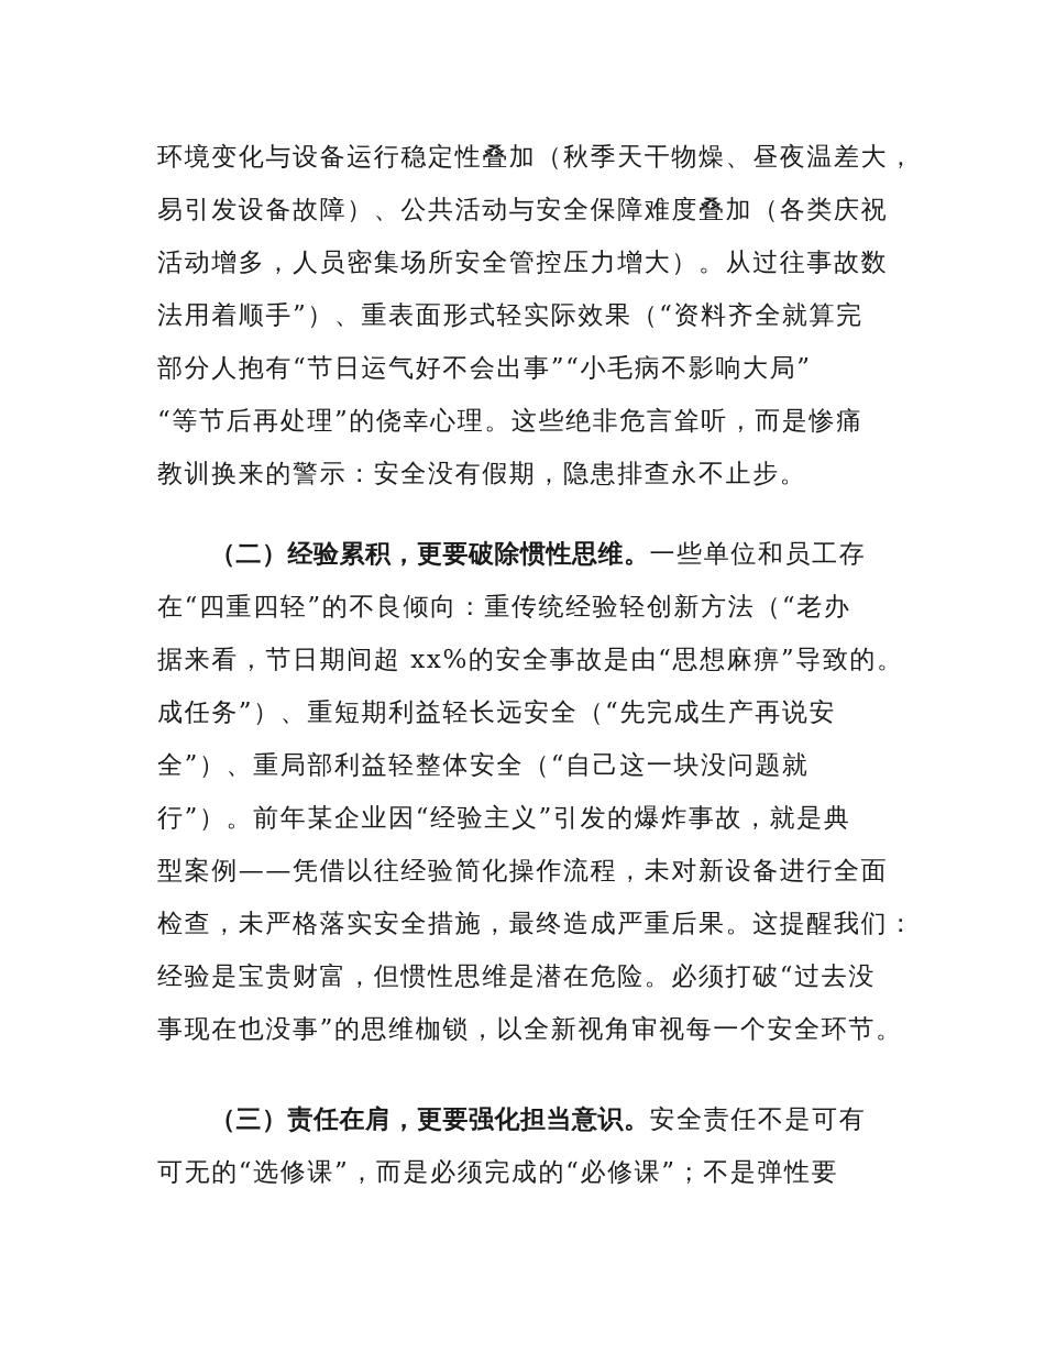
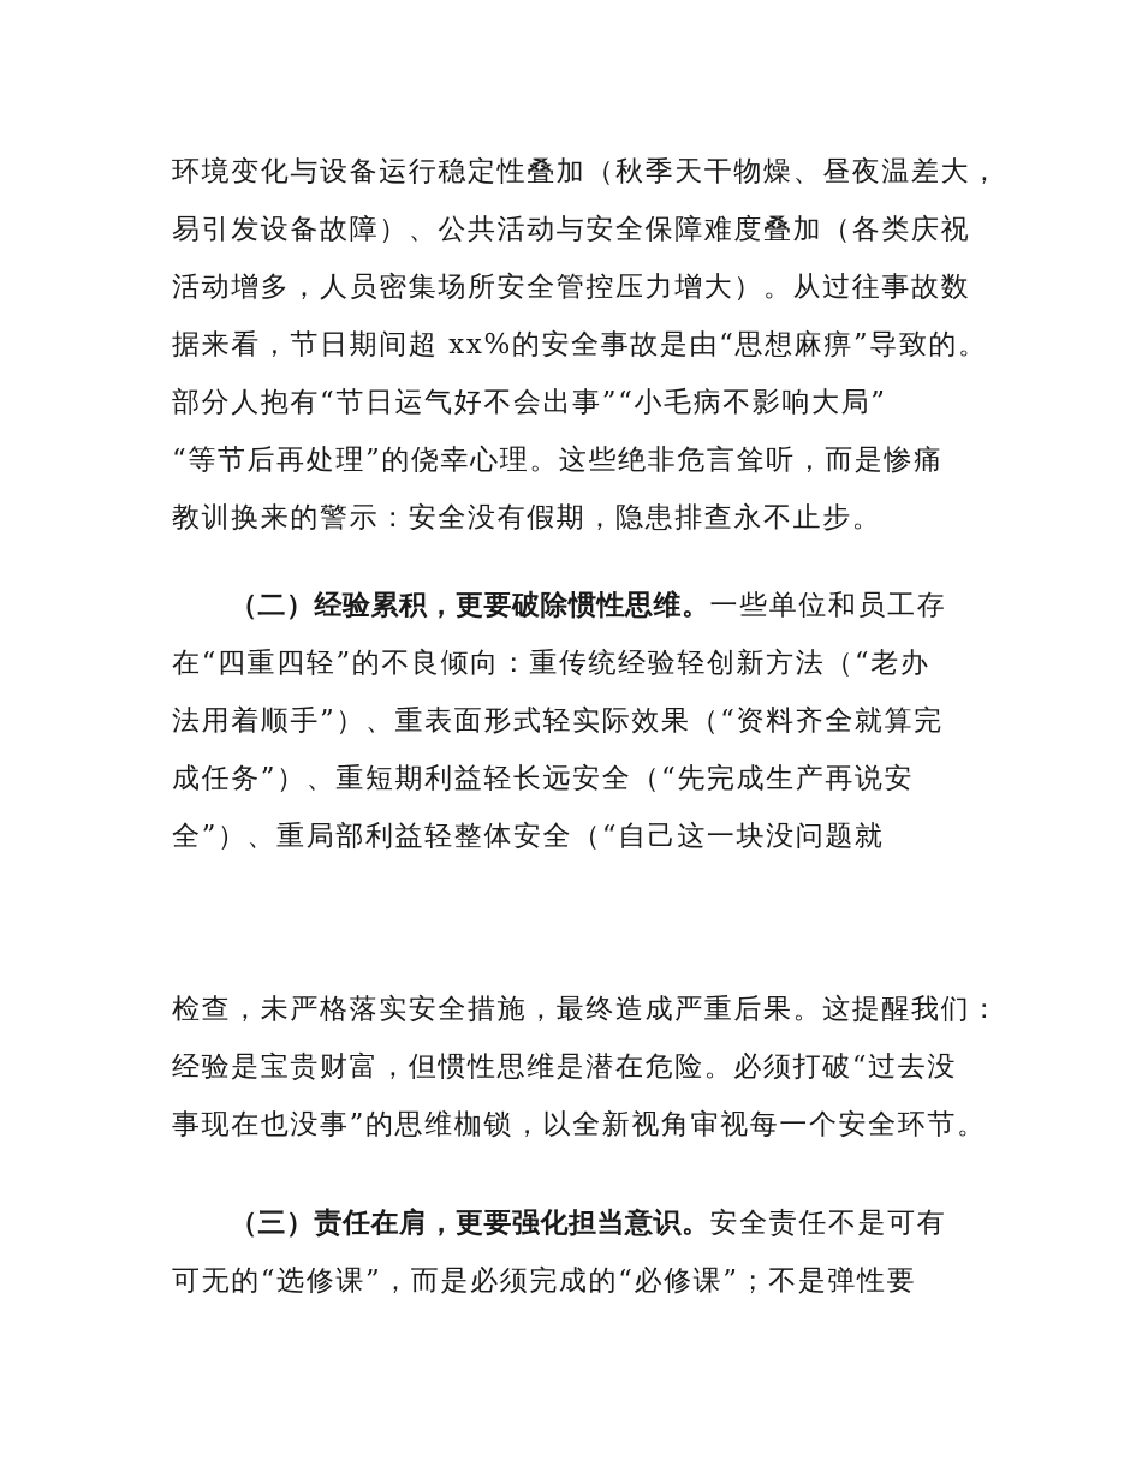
  环境变化与设备运行稳定性叠加（秋季天干物燥、昼夜温差大，
  易引发设备故障）、公共活动与安全保障难度叠加（各类庆祝
  活动增多，人员密集场所安全管控压力增大）。从过往事故数
- 法用着顺手”）、重表面形式轻实际效果（“资料齐全就算完
+ 据来看，节日期间超 xx%的安全事故是由“思想麻痹”导致的。
  部分人抱有“节日运气好不会出事”“小毛病不影响大局”
  “等节后再处理”的侥幸心理。这些绝非危言耸听，而是惨痛
  教训换来的警示：安全没有假期，隐患排查永不止步。
  （二）经验累积，更要破除惯性思维。一些单位和员工存
  在“四重四轻”的不良倾向：重传统经验轻创新方法（“老办
- 据来看，节日期间超 xx%的安全事故是由“思想麻痹”导致的。
+ 法用着顺手”）、重表面形式轻实际效果（“资料齐全就算完
  成任务”）、重短期利益轻长远安全（“先完成生产再说安
  全”）、重局部利益轻整体安全（“自己这一块没问题就
- 行”）。前年某企业因“经验主义”引发的爆炸事故，就是典
- 型案例——凭借以往经验简化操作流程，未对新设备进行全面
  检查，未严格落实安全措施，最终造成严重后果。这提醒我们：
  经验是宝贵财富，但惯性思维是潜在危险。必须打破“过去没
  事现在也没事”的思维枷锁，以全新视角审视每一个安全环节。
  （三）责任在肩，更要强化担当意识。安全责任不是可有
  可无的“选修课”，而是必须完成的“必修课”；不是弹性要
